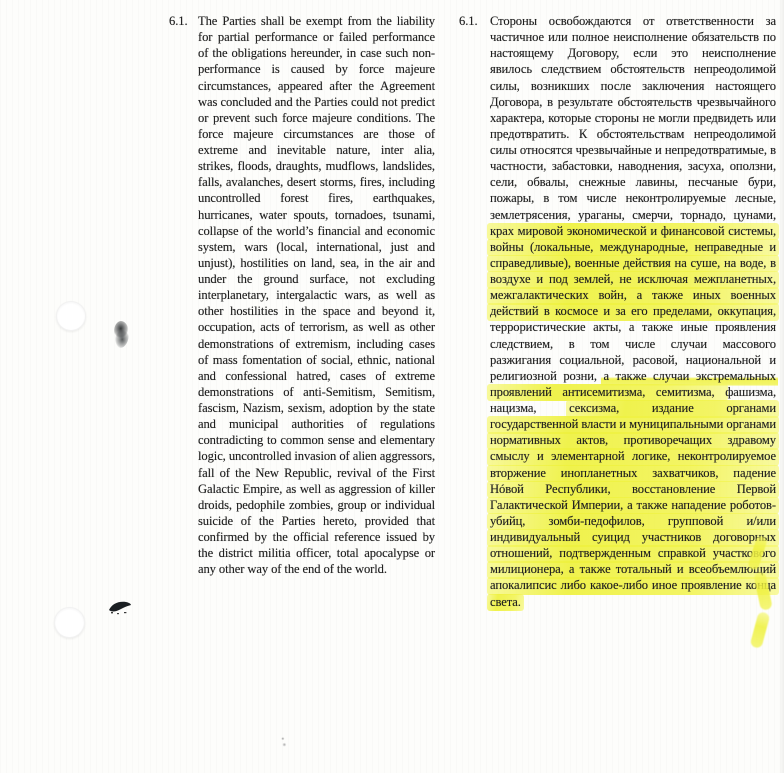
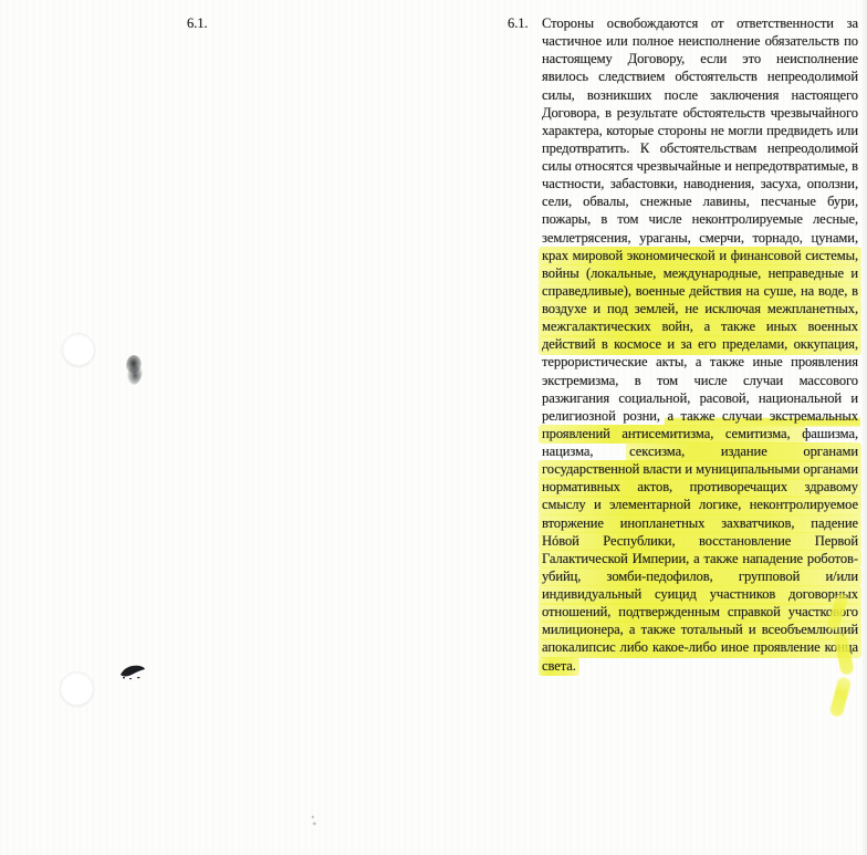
  6.1.
- The Parties shall be exempt from the liability for partial performance or failed performance of the obligations hereunder, in case such non-performance is caused by force majeure circumstances, appeared after the Agreement was concluded and the Parties could not predict or prevent such force majeure conditions. The force majeure circumstances are those of extreme and inevitable nature, inter alia, strikes, floods, draughts, mudflows, landslides, falls, avalanches, desert storms, fires, including uncontrolled forest fires, earthquakes, hurricanes, water spouts, tornadoes, tsunami, collapse of the world’s financial and economic system, wars (local, international, just and unjust), hostilities on land, sea, in the air and under the ground surface, not excluding interplanetary, intergalactic wars, as well as other hostilities in the space and beyond it, occupation, acts of terrorism, as well as other demonstrations of extremism, including cases of mass fomentation of social, ethnic, national and confessional hatred, cases of extreme demonstrations of anti-Semitism, Semitism, fascism, Nazism, sexism, adoption by the state and municipal authorities of regulations contradicting to common sense and elementary logic, uncontrolled invasion of alien aggressors, fall of the New Republic, revival of the First Galactic Empire, as well as aggression of killer droids, pedophile zombies, group or individual suicide of the Parties hereto, provided that confirmed by the official reference issued by the district militia officer, total apocalypse or any other way of the end of the world.
  6.1.
- Стороны освобождаются от ответственности за частичное или полное неисполнение обязательств по настоящему Договору, если это неисполнение явилось следствием обстоятельств непреодолимой силы, возникших после заключения настоящего Договора, в результате обстоятельств чрезвычайного характера, которые стороны не могли предвидеть или предотвратить. К обстоятельствам непреодолимой силы относятся чрезвычайные и непредотвратимые, в частности, забастовки, наводнения, засуха, оползни, сели, обвалы, снежные лавины, песчаные бури, пожары, в том числе неконтролируемые лесные, землетрясения, ураганы, смерчи, торнадо, цунами, крах мировой экономической и финансовой системы, войны (локальные, международные, неправедные и справедливые), военные действия на суше, на воде, в воздухе и под землей, не исключая межпланетных, межгалактических войн, а также иных военных действий в космосе и за его пределами, оккупация, террористические акты, а также иные проявления следствием, в том числе случаи массового разжигания социальной, расовой, национальной и религиозной розни, а также случаи экстремальных проявлений антисемитизма, семитизма, фашизма, нацизма, сексизма, издание органами государственной власти и муниципальными органами нормативных актов, противоречащих здравому смыслу и элементарной логике, неконтролируемое вторжение инопланетных захватчиков, падение Нóвой Республики, восстановление Первой Галактической Империи, а также нападение роботов-убийц, зомби-педофилов, групповой и/или индивидуальный суицид участников договорых отношений, подтвержденным справкой участкого милиционера, а также тотальный и всеобъемлющий апокалипсис либо какое-либо иное проявление коа света.
+ Стороны освобождаются от ответственности за частичное или полное неисполнение обязательств по настоящему Договору, если это неисполнение явилось следствием обстоятельств непреодолимой силы, возникших после заключения настоящего Договора, в результате обстоятельств чрезвычайного характера, которые стороны не могли предвидеть или предотвратить. К обстоятельствам непреодолимой силы относятся чрезвычайные и непредотвратимые, в частности, забастовки, наводнения, засуха, оползни, сели, обвалы, снежные лавины, песчаные бури, пожары, в том числе неконтролируемые лесные, землетрясения, ураганы, смерчи, торнадо, цунами, крах мировой экономической и финансовой системы, войны (локальные, международные, неправедные и справедливые), военные действия на суше, на воде, в воздухе и под землей, не исключая межпланетных, межгалактических войн, а также иных военных действий в космосе и за его пределами, оккупация, террористические акты, а также иные проявления экстремизма, в том числе случаи массового разжигания социальной, расовой, национальной и религиозной розни, а также случаи экстремальных проявлений антисемитизма, семитизма, фашизма, нацизма, сексизма, издание органами государственной власти и муниципальными органами нормативных актов, противоречащих здравому смыслу и элементарной логике, неконтролируемое вторжение инопланетных захватчиков, падение Нóвой Республики, восстановление Первой Галактической Империи, а также нападение роботов-убийц, зомби-педофилов, групповой и/или индивидуальный суицид участников договорых отношений, подтвержденным справкой участкого милиционера, а также тотальный и всеобъемлющий апокалипсис либо какое-либо иное проявление коа света.
